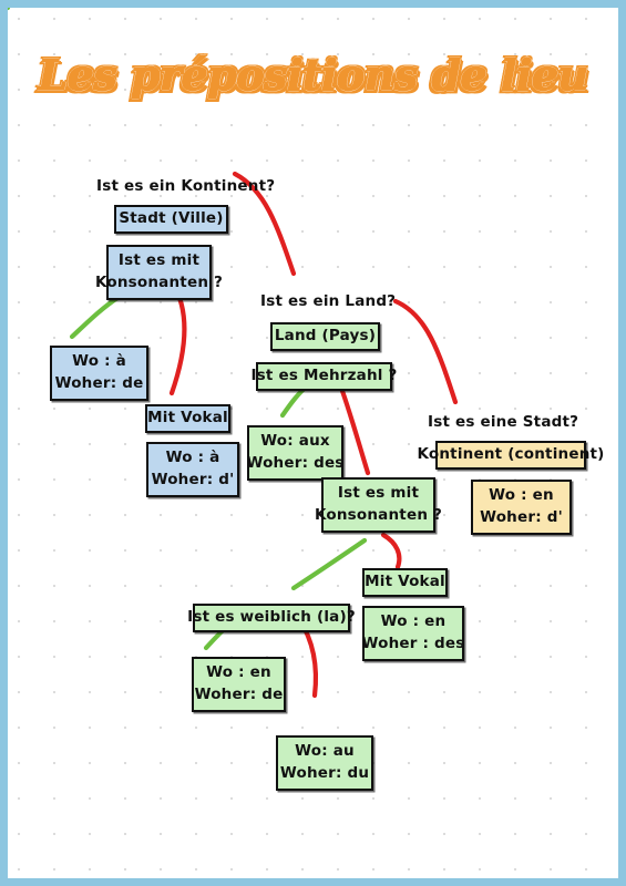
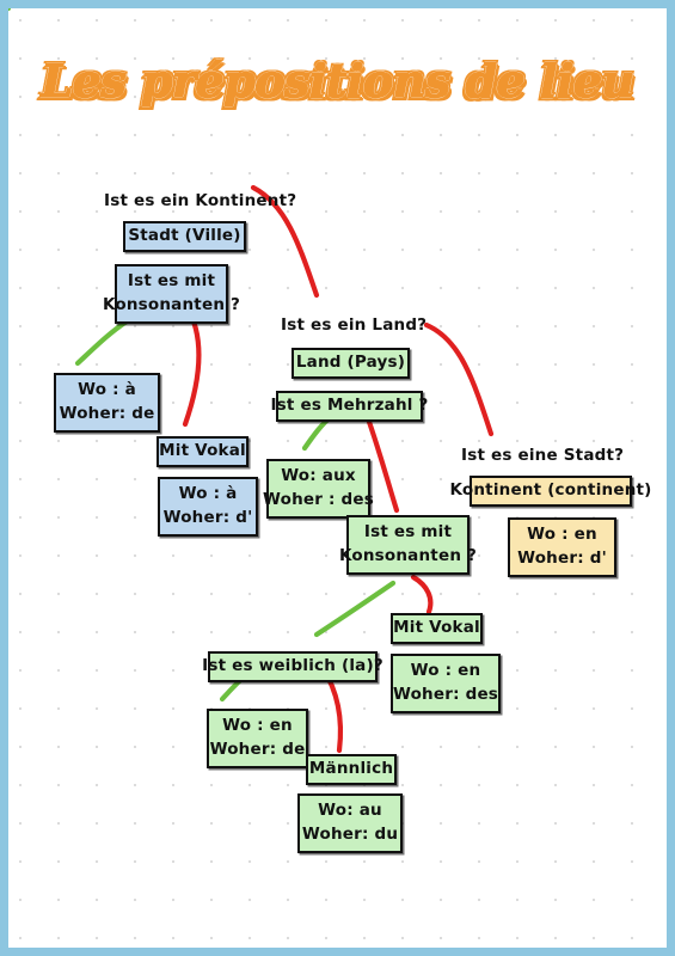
  Les prépositions de lieu
  Ist es ein Kontinent?
  Ist es ein Land?
  Ist es eine Stadt?
  Stadt (Ville)
  Ist es mit
  Konsonanten ?
  Wo : à
  Woher: de
  Mit Vokal
  Wo : à
  Woher: d'
  Land (Pays)
  Ist es Mehrzahl ?
  Wo: aux
- Woher: des
+ Woher : des
  Ist es mit
  Konsonanten ?
  Mit Vokal
  Wo : en
- Woher : des
+ Woher: des
  Ist es weiblich (la)?
  Wo : en
  Woher: de
+ Männlich
  Wo: au
  Woher: du
  Kontinent (continent)
  Wo : en
  Woher: d'
